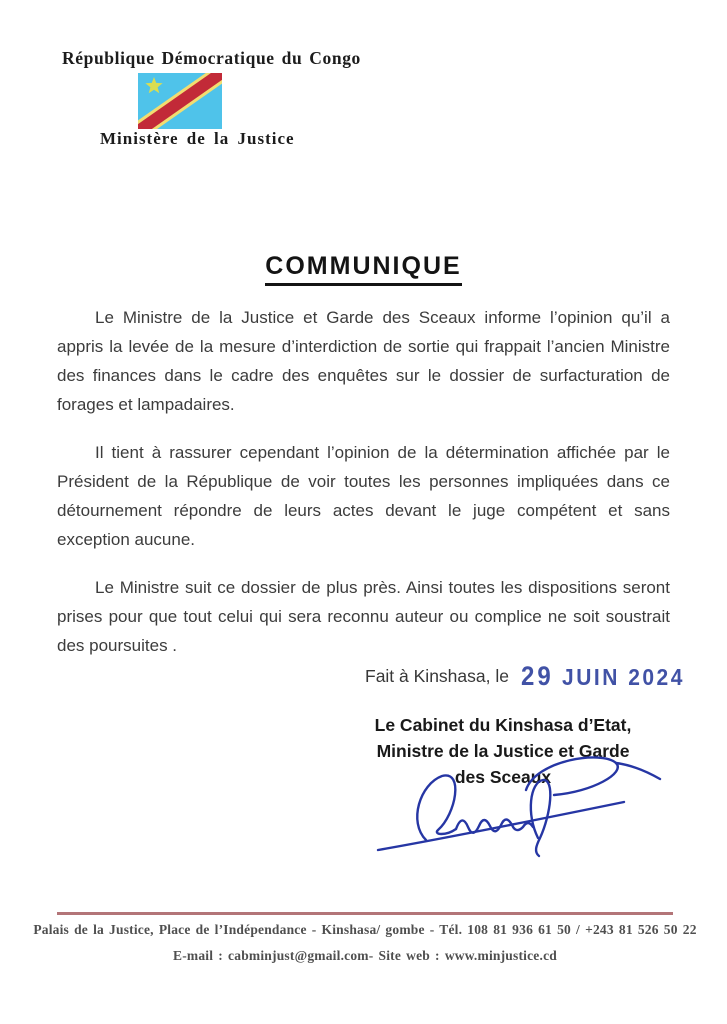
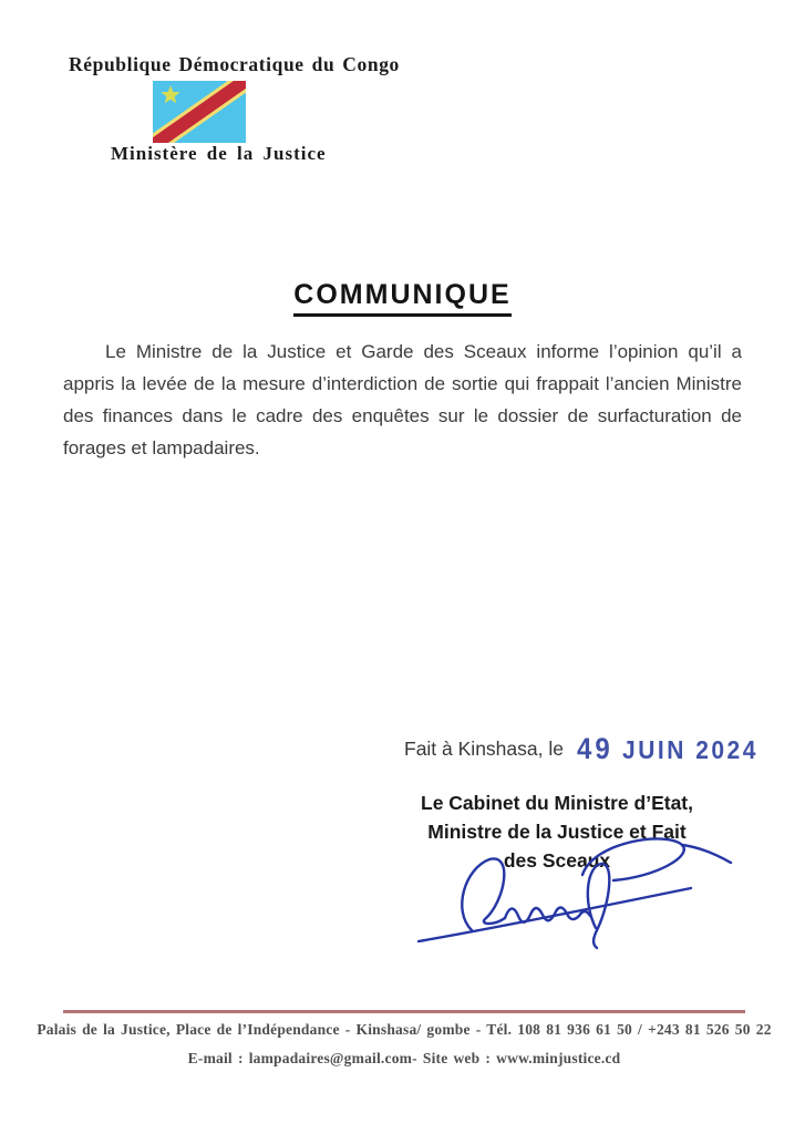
  République Démocratique du Congo
  Ministère de la Justice
  COMMUNIQUE
  Le Ministre de la Justice et Garde des Sceaux informe l’opinion qu’il a appris la levée de la mesure d’interdiction de sortie qui frappait l’ancien Ministre des finances dans le cadre des enquêtes sur le dossier de surfacturation de forages et lampadaires.
- Il tient à rassurer cependant l’opinion de la détermination affichée par le Président de la République de voir toutes les personnes impliquées dans ce détournement répondre de leurs actes devant le juge compétent et sans exception aucune.
- Le Ministre suit ce dossier de plus près. Ainsi toutes les dispositions seront prises pour que tout celui qui sera reconnu auteur ou complice ne soit soustrait des poursuites .
- Fait à Kinshasa, le 29 JUIN 2024
+ Fait à Kinshasa, le 49 JUIN 2024
- Le Cabinet du Kinshasa d’Etat,
+ Le Cabinet du Ministre d’Etat,
- Ministre de la Justice et Garde
+ Ministre de la Justice et Fait
  des Sceax
  Palais de la Justice, Place de l’Indépendance - Kinshasa/ gombe - Tél. 108 81 936 61 50 / +243 81 526 50 22
- E-mail : cabminjust@gmail.com- Site web : www.minjustice.cd
+ E-mail : lampadaires@gmail.com- Site web : www.minjustice.cd
